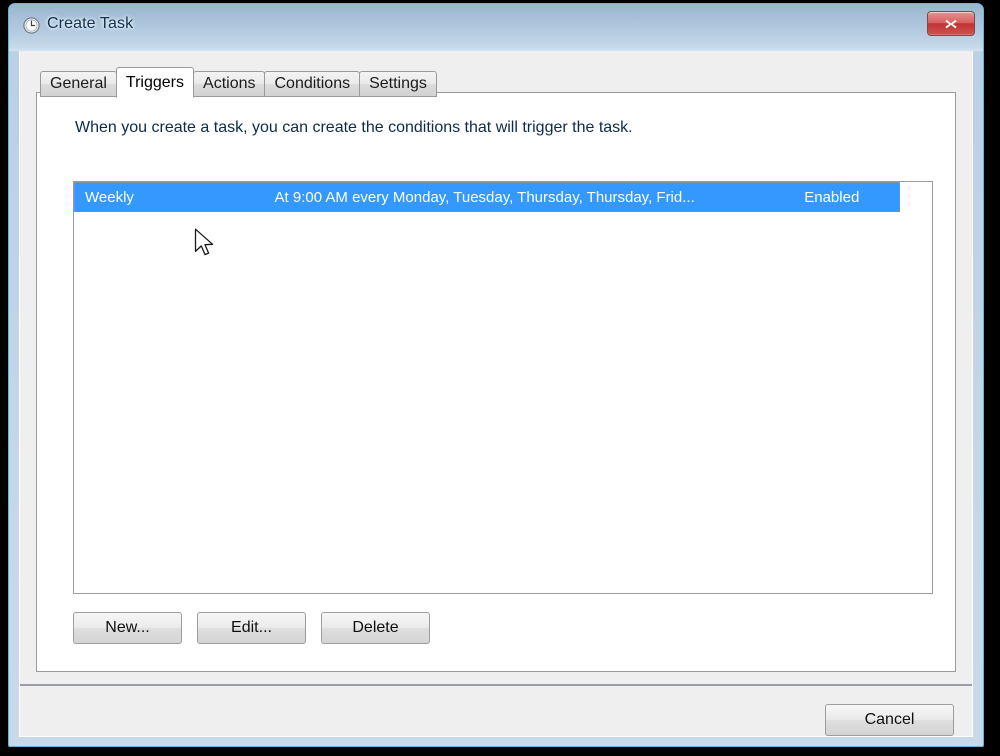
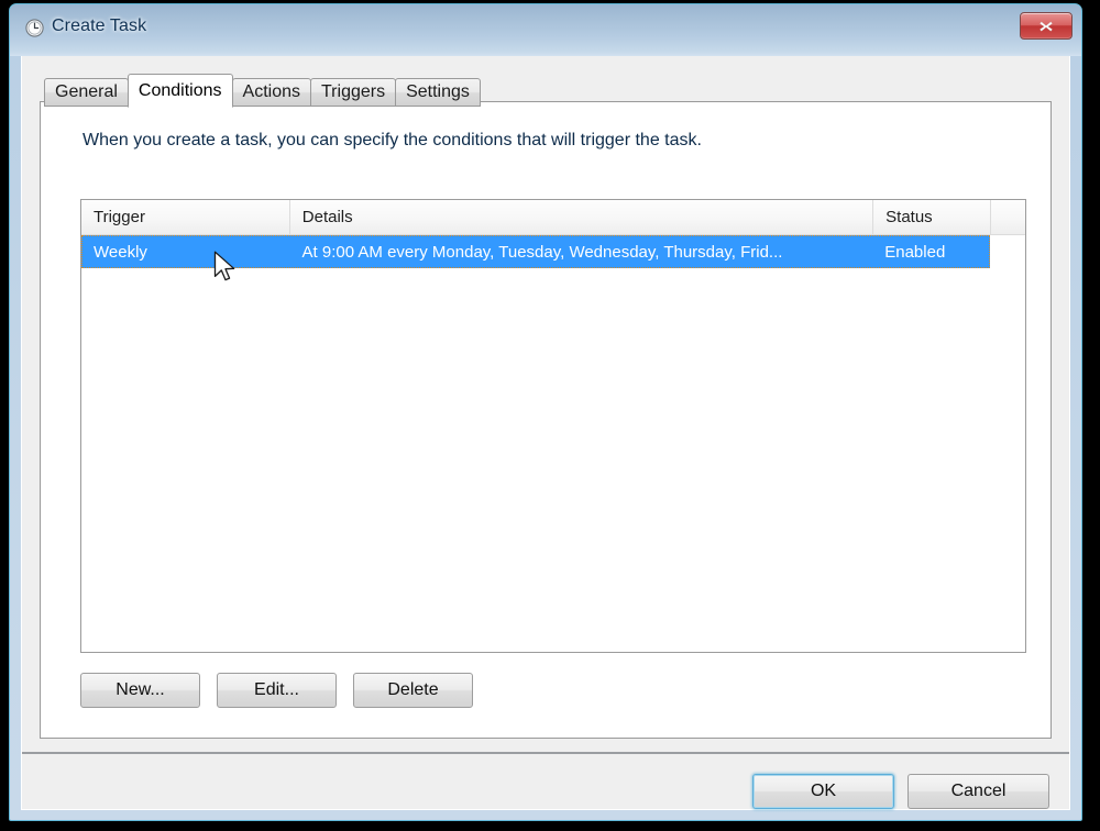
  Create Task
  General
- Triggers
+ Conditions
  Actions
- Conditions
+ Triggers
  Settings
- When you create a task, you can create the conditions that will trigger the task.
+ When you create a task, you can specify the conditions that will trigger the task.
+ Trigger
+ Details
+ Status
  Weekly
- At 9:00 AM every Monday, Tuesday, Thursday, Thursday, Frid...
+ At 9:00 AM every Monday, Tuesday, Wednesday, Thursday, Frid...
  Enabled
  New...
  Edit...
  Delete
+ OK
  Cancel
